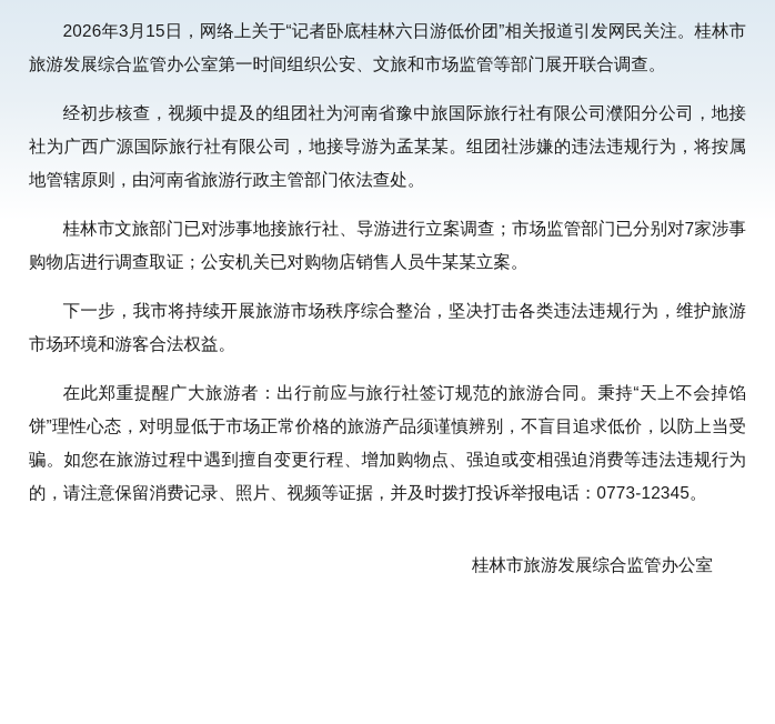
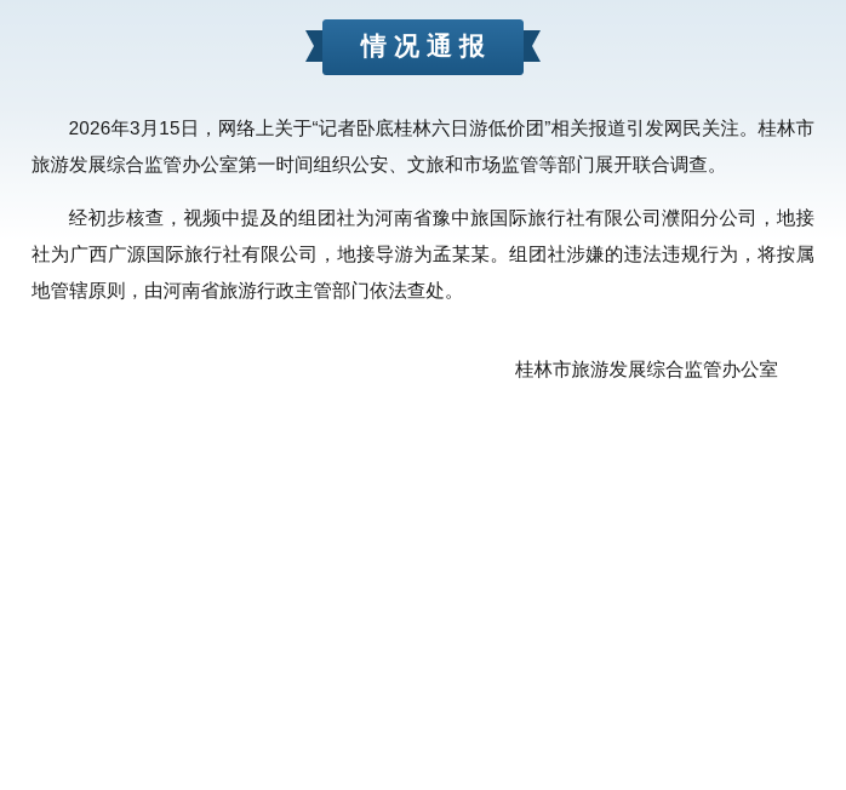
+ 情况通报
  2026年3月15日，网络上关于“记者卧底桂林六日游低价团”相关报道引发网民关注。桂林市旅游发展综合监管办公室第一时间组织公安、文旅和市场监管等部门展开联合调查。
  经初步核查，视频中提及的组团社为河南省豫中旅国际旅行社有限公司濮阳分公司，地接社为广西广源国际旅行社有限公司，地接导游为孟某某。组团社涉嫌的违法违规行为，将按属地管辖原则，由河南省旅游行政主管部门依法查处。
- 桂林市文旅部门已对涉事地接旅行社、导游进行立案调查；市场监管部门已分别对7家涉事购物店进行调查取证；公安机关已对购物店销售人员牛某某立案。
- 下一步，我市将持续开展旅游市场秩序综合整治，坚决打击各类违法违规行为，维护旅游市场环境和游客合法权益。
- 在此郑重提醒广大旅游者：出行前应与旅行社签订规范的旅游合同。秉持“天上不会掉馅饼”理性心态，对明显低于市场正常价格的旅游产品须谨慎辨别，不盲目追求低价，以防上当受骗。如您在旅游过程中遇到擅自变更行程、增加购物点、强迫或变相强迫消费等违法违规行为的，请注意保留消费记录、照片、视频等证据，并及时拨打投诉举报电话：0773-12345。
  桂林市旅游发展综合监管办公室
